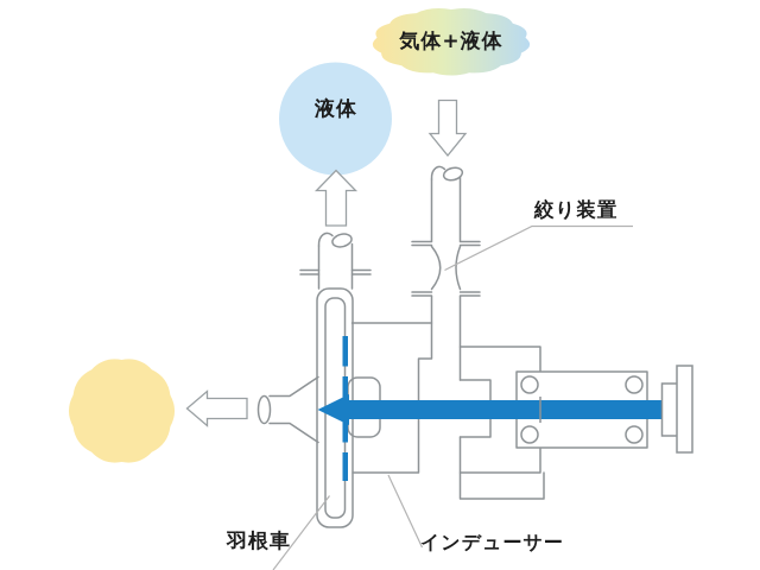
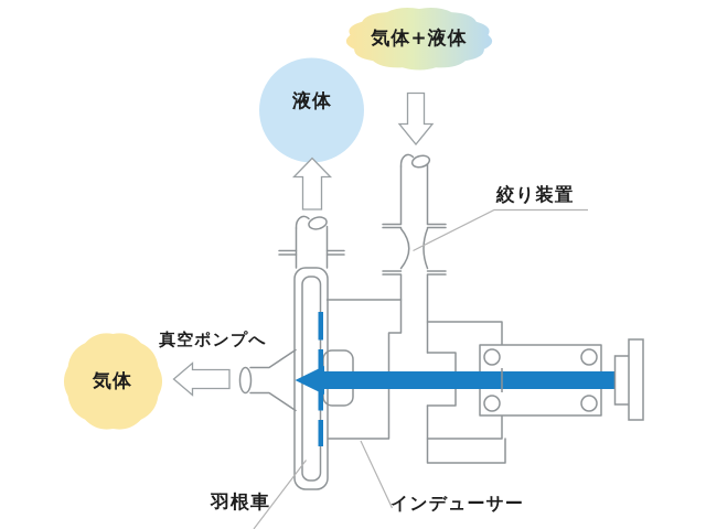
  気体+液体
  液体
+ 気体
+ 真空ポンプへ
  絞り装置
  羽根車
  インデューサー
